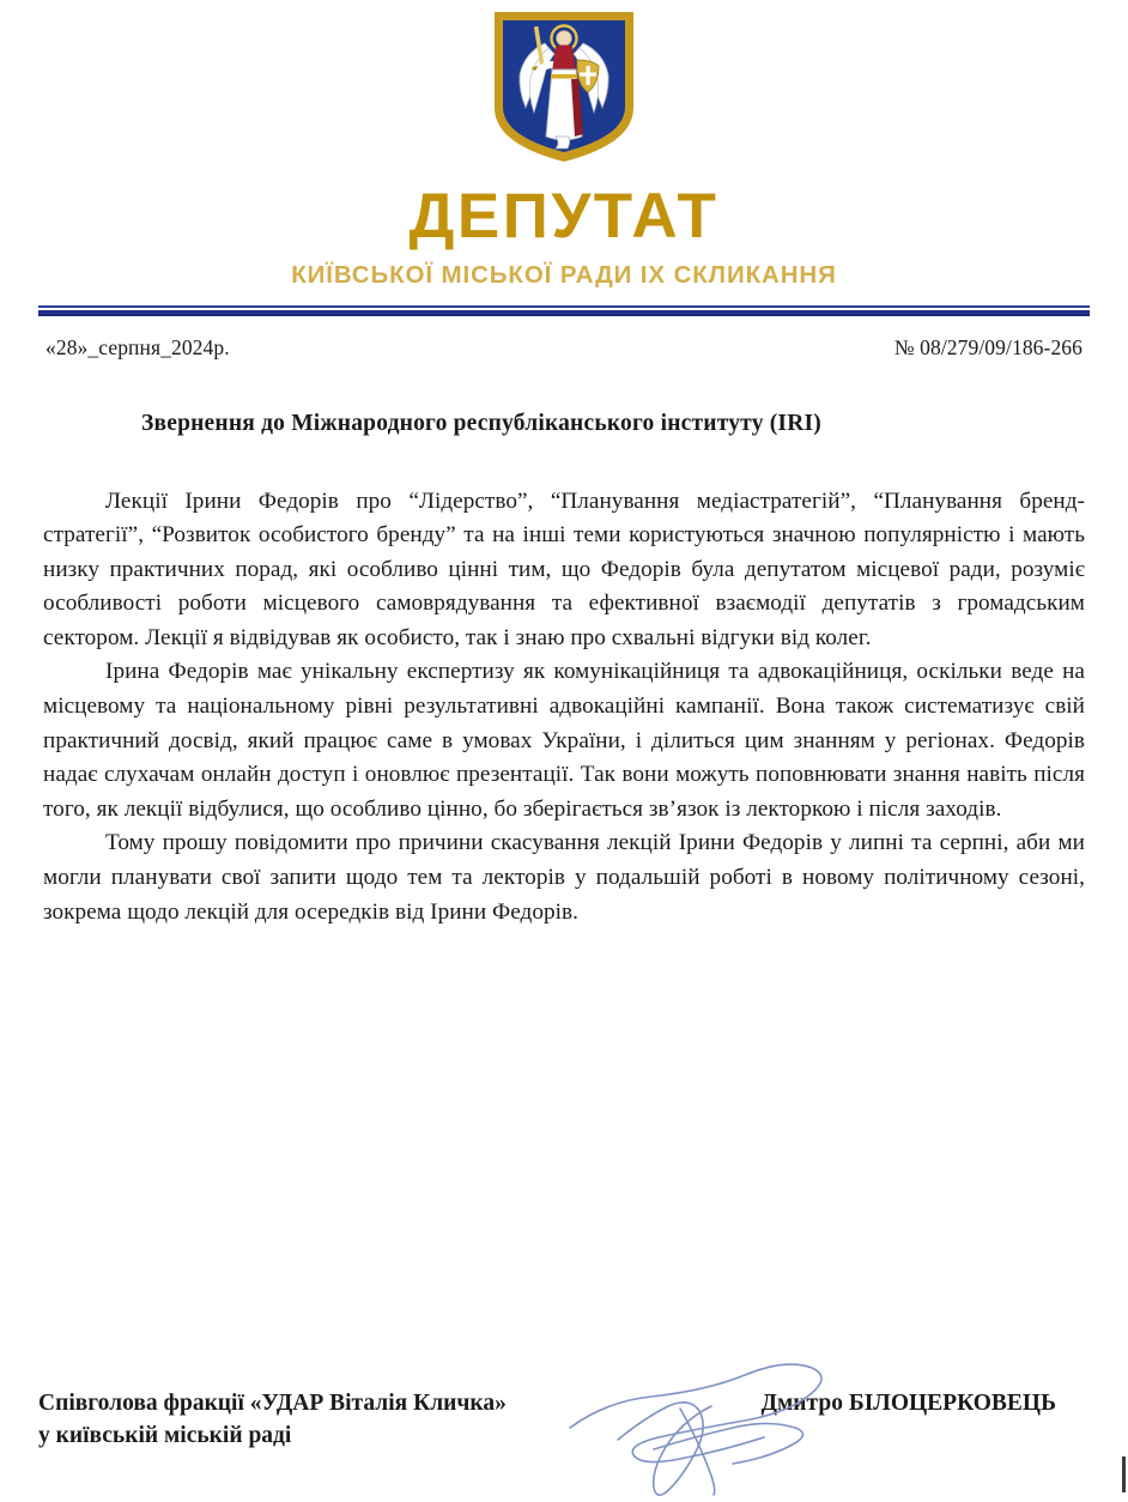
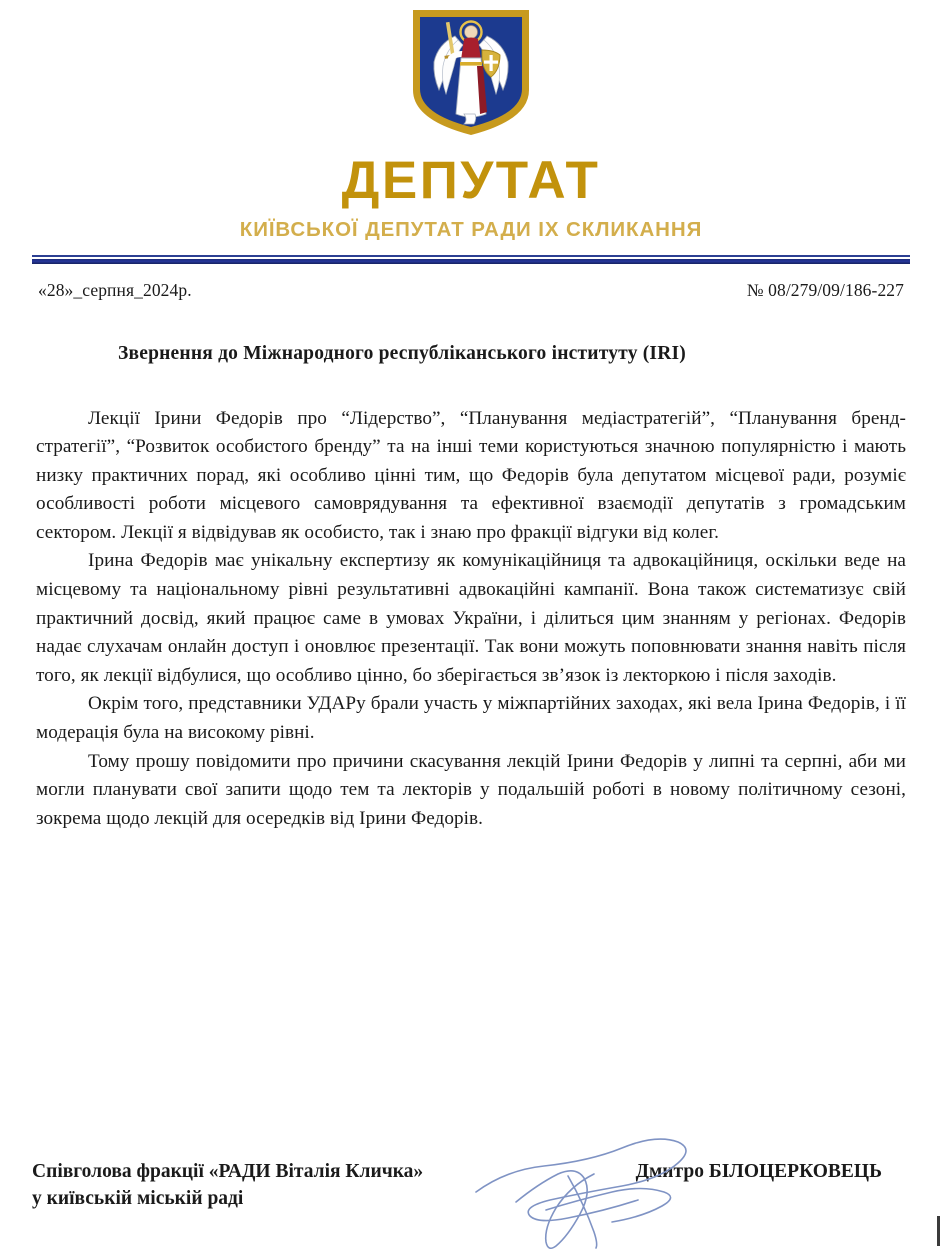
  ДЕПУТАТ
- КИЇВСЬКОЇ МІСЬКОЇ РАДИ IX СКЛИКАННЯ
+ КИЇВСЬКОЇ ДЕПУТАТ РАДИ IX СКЛИКАННЯ
  «28»_серпня_2024р.
- № 08/279/09/186-266
+ № 08/279/09/186-227
  Звернення до Міжнародного республіканського інституту (IRI)
- Лекції Ірини Федорів про “Лідерство”, “Планування медіастратегій”, “Планування бренд-стратегії”, “Розвиток особистого бренду” та на інші теми користуються значною популярністю і мають низку практичних порад, які особливо цінні тим, що Федорів була депутатом місцевої ради, розуміє особливості роботи місцевого самоврядування та ефективної взаємодії депутатів з громадським сектором. Лекції я відвідував як особисто, так і знаю про схвальні відгуки від колег.
+ Лекції Ірини Федорів про “Лідерство”, “Планування медіастратегій”, “Планування бренд-стратегії”, “Розвиток особистого бренду” та на інші теми користуються значною популярністю і мають низку практичних порад, які особливо цінні тим, що Федорів була депутатом місцевої ради, розуміє особливості роботи місцевого самоврядування та ефективної взаємодії депутатів з громадським сектором. Лекції я відвідував як особисто, так і знаю про фракції відгуки від колег.
  Ірина Федорів має унікальну експертизу як комунікаційниця та адвокаційниця, оскільки веде на місцевому та національному рівні результативні адвокаційні кампанії. Вона також систематизує свій практичний досвід, який працює саме в умовах України, і ділиться цим знанням у регіонах. Федорів надає слухачам онлайн доступ і оновлює презентації. Так вони можуть поповнювати знання навіть після того, як лекції відбулися, що особливо цінно, бо зберігається зв’язок із лекторкою і після заходів.
+ Окрім того, представники УДАРу брали участь у міжпартійних заходах, які вела Ірина Федорів, і її модерація була на високому рівні.
  Тому прошу повідомити про причини скасування лекцій Ірини Федорів у липні та серпні, аби ми могли планувати свої запити щодо тем та лекторів у подальшій роботі в новому політичному сезоні, зокрема щодо лекцій для осередків від Ірини Федорів.
- Співголова фракції «УДАР Віталія Кличка»
+ Співголова фракції «РАДИ Віталія Кличка»
  у київській міській раді
  Дмитро БІЛОЦЕРКОВЕЦЬ
